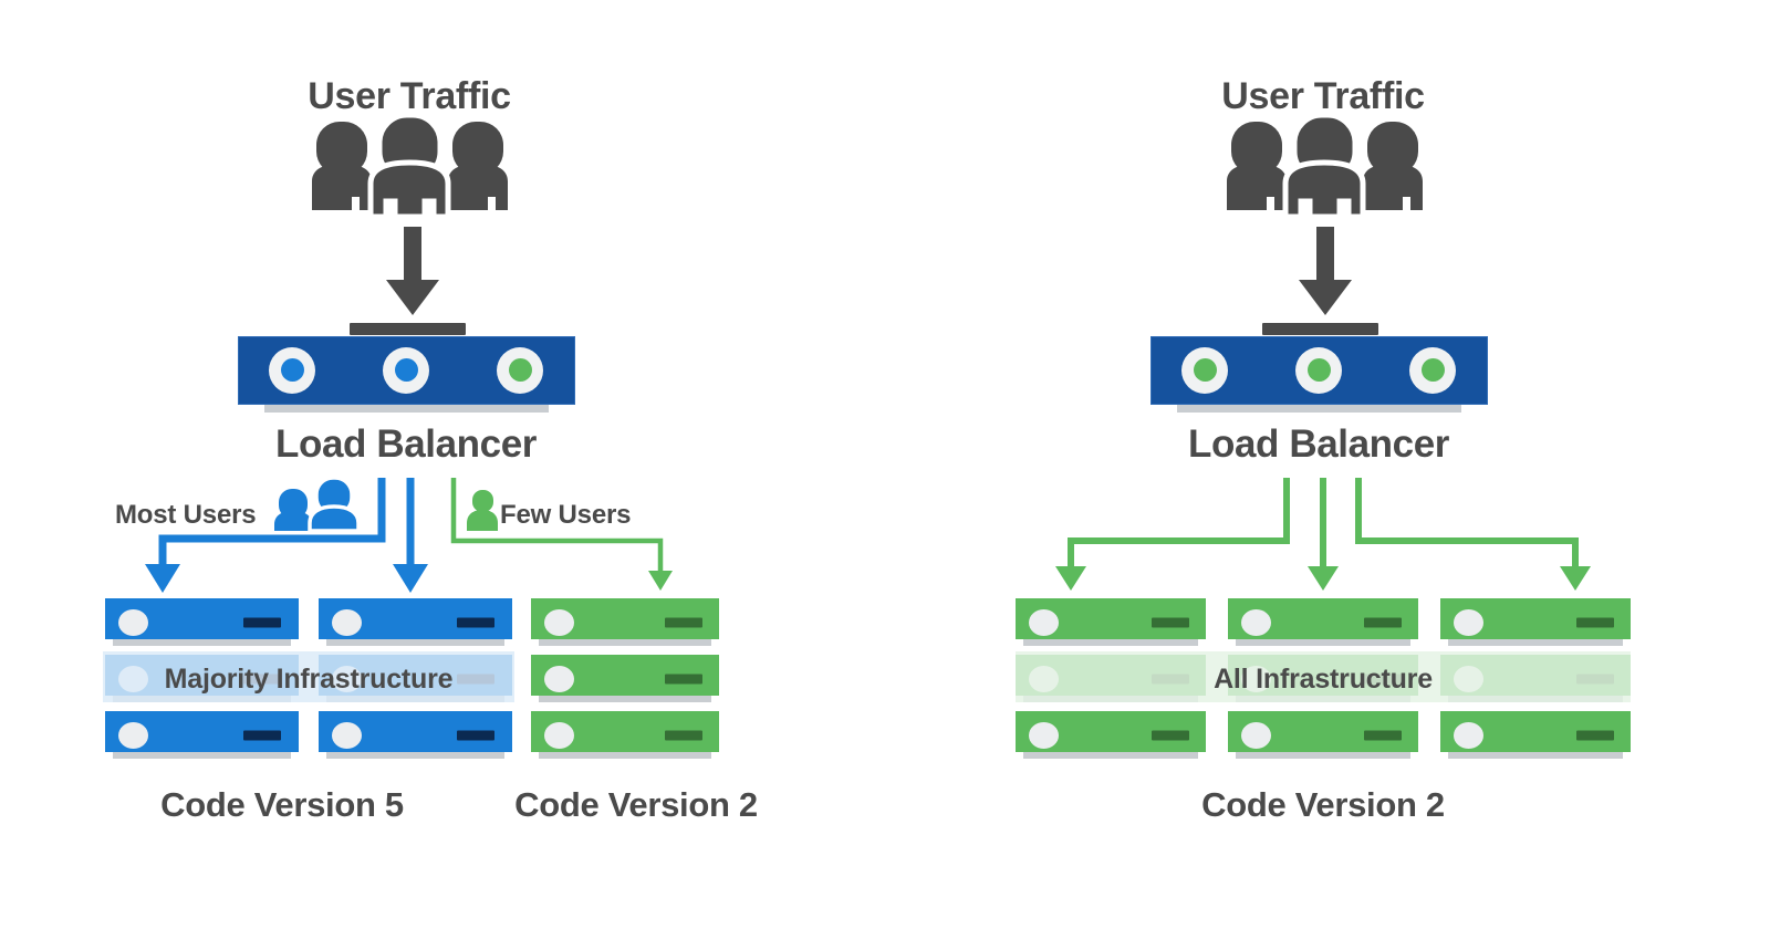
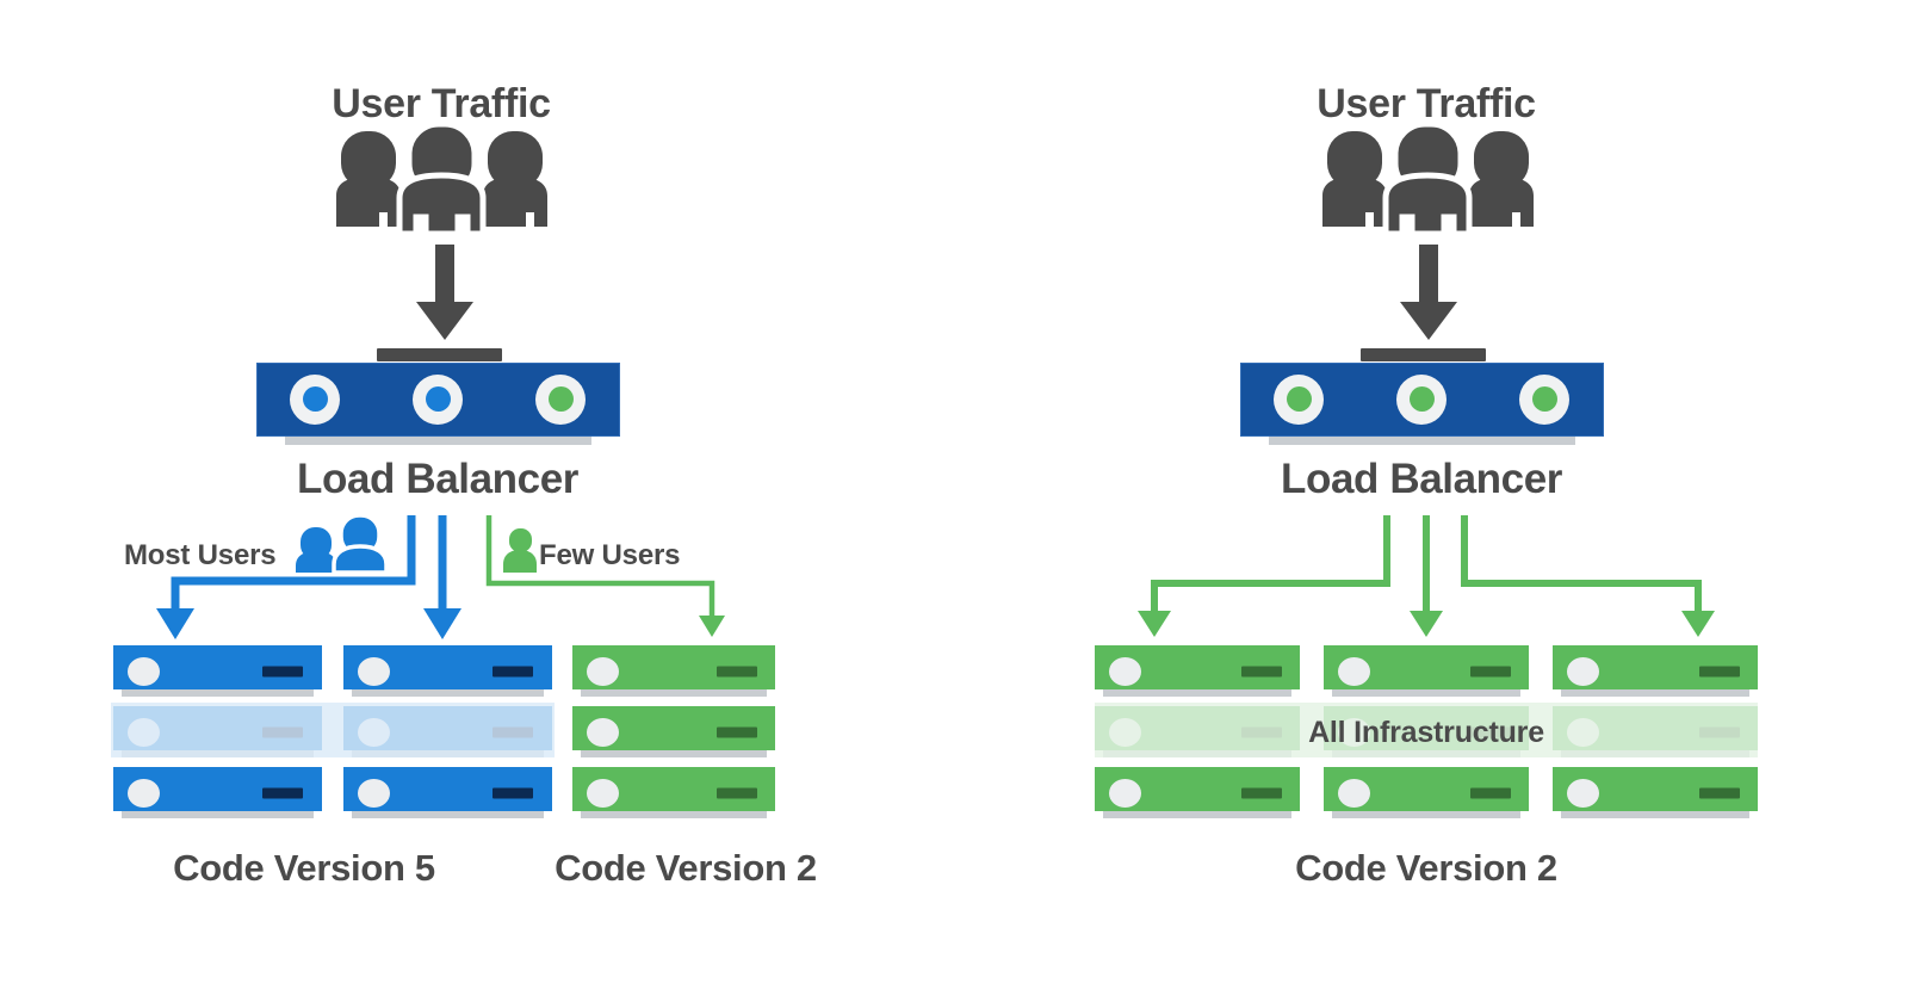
  User Traffic
  Load Balancer
  Most Users
  Few Users
- Majority Infrastructure
  Code Version 5
  Code Version 2
  User Traffic
  Load Balancer
  All Infrastructure
  Code Version 2
